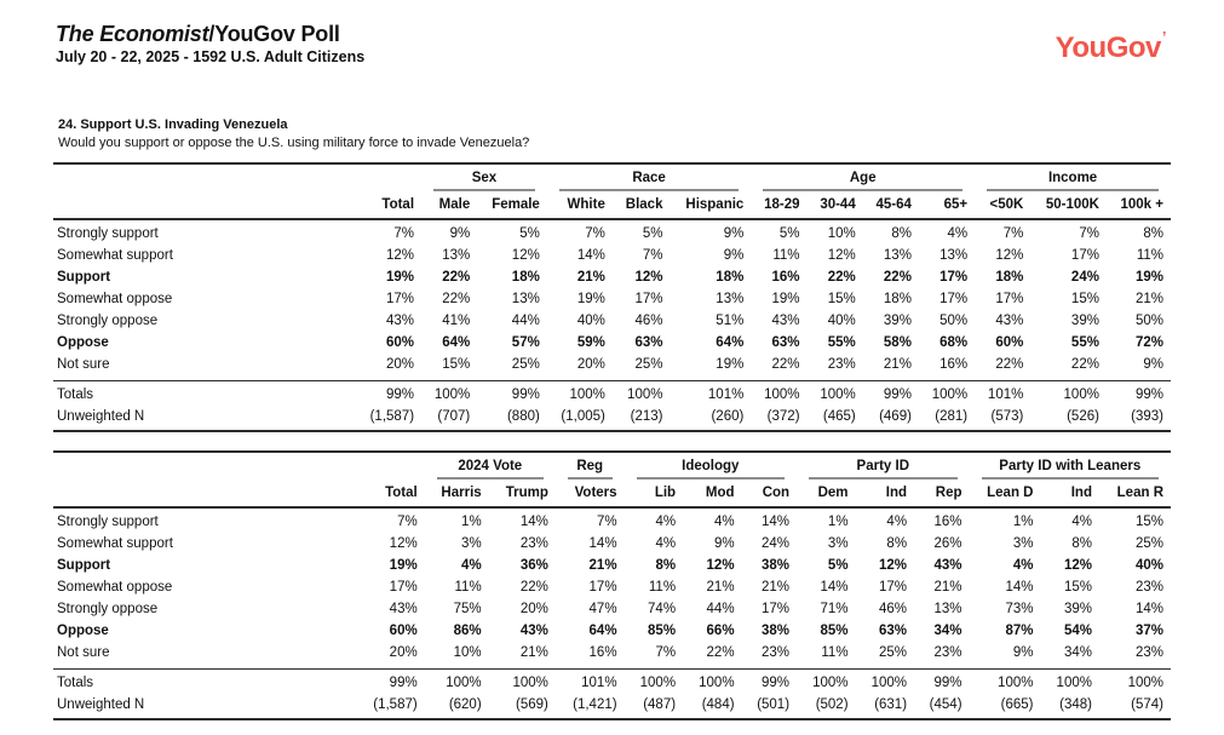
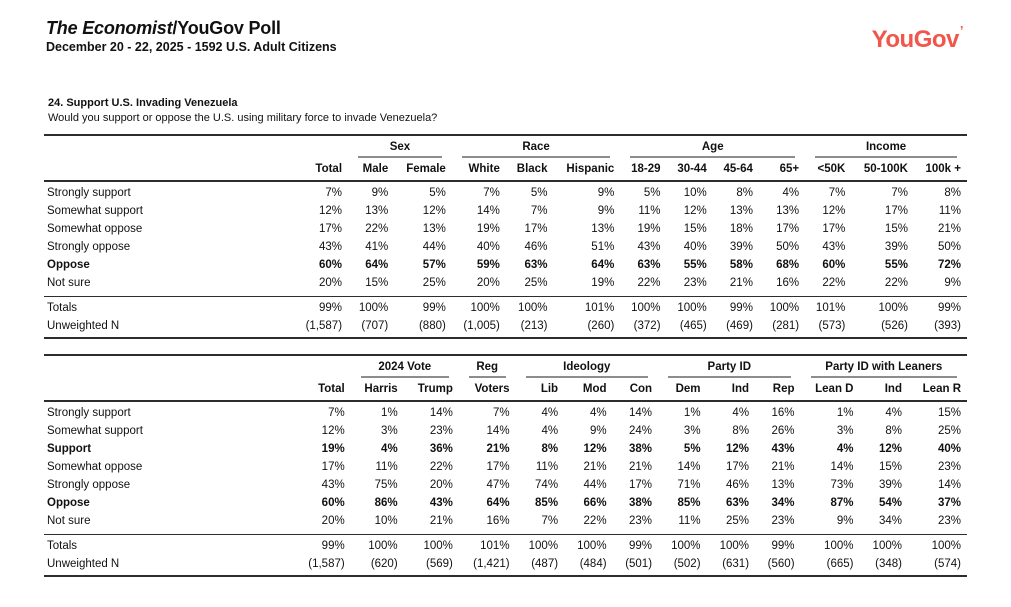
  The Economist/YouGov Poll
- July 20 - 22, 2025 - 1592 U.S. Adult Citizens
+ December 20 - 22, 2025 - 1592 U.S. Adult Citizens
  YouGov’
  24. Support U.S. Invading Venezuela
  Would you support or oppose the U.S. using military force to invade Venezuela?
  	Sex	Race	Age	Income
  	Total	Male	Female	White	Black	Hispanic	18-29	30-44	45-64	65+	<50K	50-100K	100k +
  Strongly support	7%	9%	5%	7%	5%	9%	5%	10%	8%	4%	7%	7%	8%
  Somewhat support	12%	13%	12%	14%	7%	9%	11%	12%	13%	13%	12%	17%	11%
- Support	19%	22%	18%	21%	12%	18%	16%	22%	22%	17%	18%	24%	19%
  Somewhat oppose	17%	22%	13%	19%	17%	13%	19%	15%	18%	17%	17%	15%	21%
  Strongly oppose	43%	41%	44%	40%	46%	51%	43%	40%	39%	50%	43%	39%	50%
  Oppose	60%	64%	57%	59%	63%	64%	63%	55%	58%	68%	60%	55%	72%
  Not sure	20%	15%	25%	20%	25%	19%	22%	23%	21%	16%	22%	22%	9%
  Totals	99%	100%	99%	100%	100%	101%	100%	100%	99%	100%	101%	100%	99%
  Unweighted N	(1,587)	(707)	(880)	(1,005)	(213)	(260)	(372)	(465)	(469)	(281)	(573)	(526)	(393)
  	2024 Vote	Reg	Ideology	Party ID	Party ID with Leaners
  	Total	Harris	Trump	Voters	Lib	Mod	Con	Dem	Ind	Rep	Lean D	Ind	Lean R
  Strongly support	7%	1%	14%	7%	4%	4%	14%	1%	4%	16%	1%	4%	15%
  Somewhat support	12%	3%	23%	14%	4%	9%	24%	3%	8%	26%	3%	8%	25%
  Support	19%	4%	36%	21%	8%	12%	38%	5%	12%	43%	4%	12%	40%
  Somewhat oppose	17%	11%	22%	17%	11%	21%	21%	14%	17%	21%	14%	15%	23%
  Strongly oppose	43%	75%	20%	47%	74%	44%	17%	71%	46%	13%	73%	39%	14%
  Oppose	60%	86%	43%	64%	85%	66%	38%	85%	63%	34%	87%	54%	37%
  Not sure	20%	10%	21%	16%	7%	22%	23%	11%	25%	23%	9%	34%	23%
  Totals	99%	100%	100%	101%	100%	100%	99%	100%	100%	99%	100%	100%	100%
- Unweighted N	(1,587)	(620)	(569)	(1,421)	(487)	(484)	(501)	(502)	(631)	(454)	(665)	(348)	(574)
+ Unweighted N	(1,587)	(620)	(569)	(1,421)	(487)	(484)	(501)	(502)	(631)	(560)	(665)	(348)	(574)
